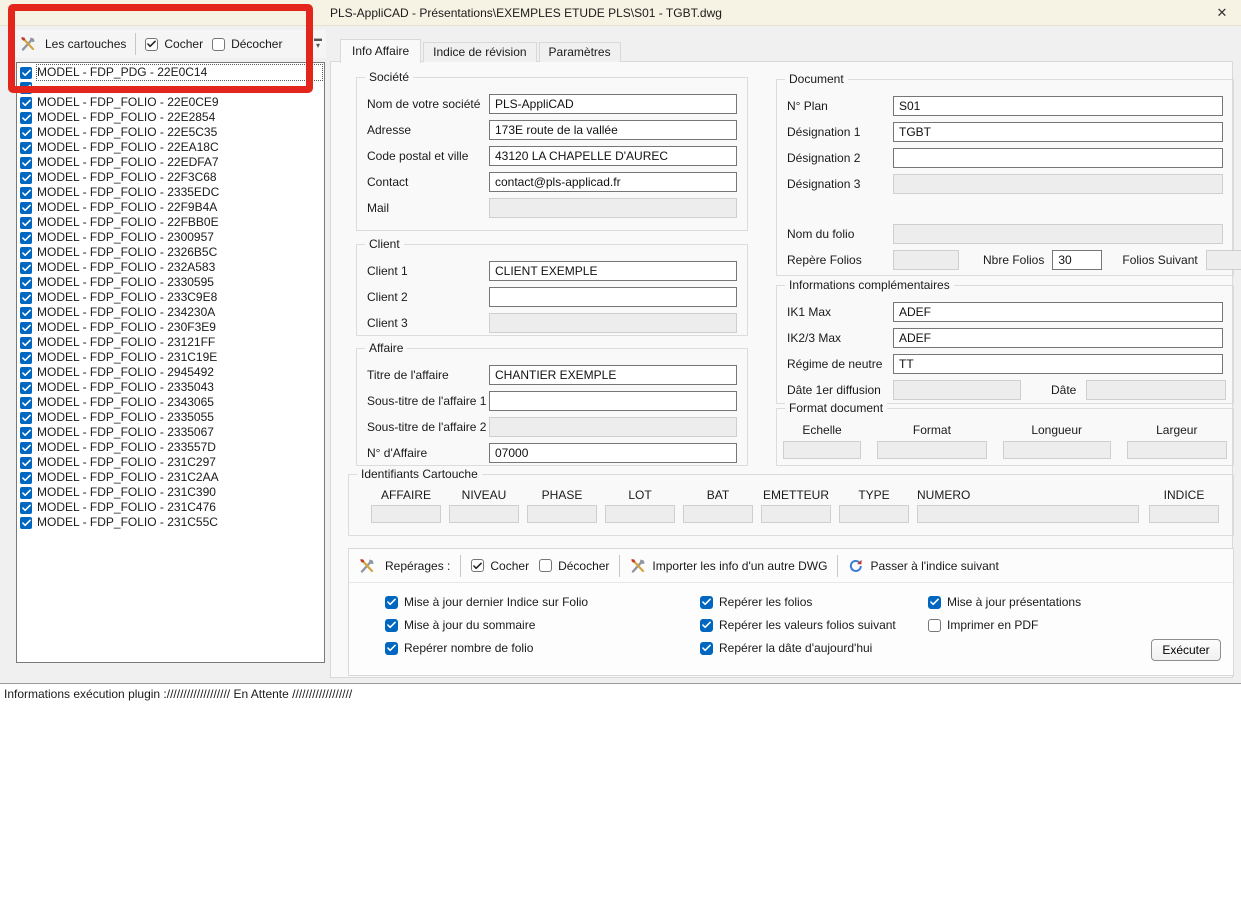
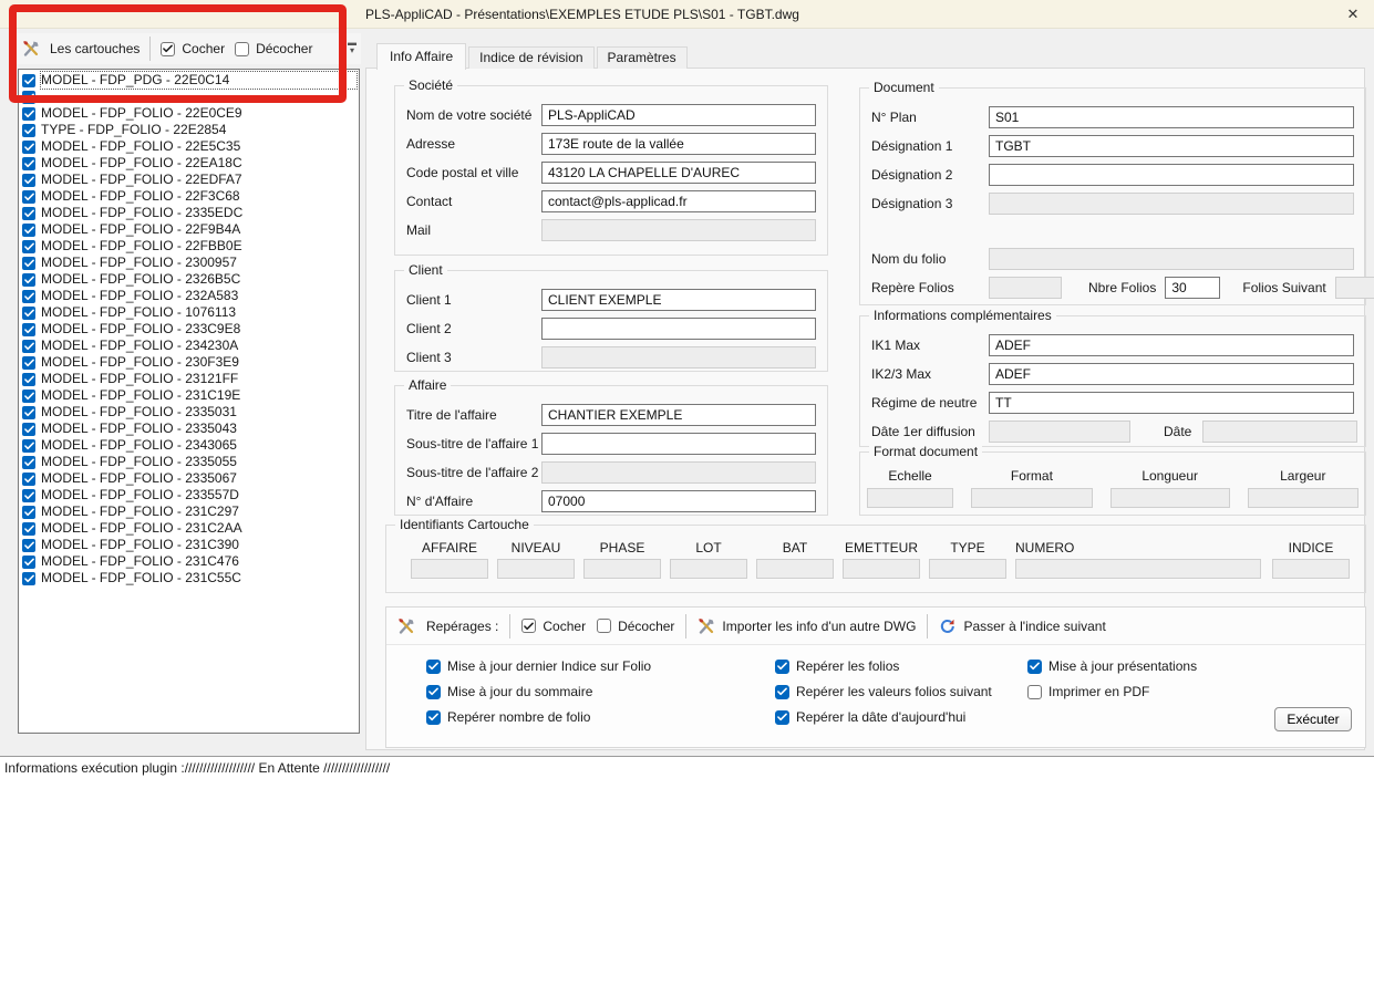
  PLS-AppliCAD - Présentations\EXEMPLES ETUDE PLS\S01 - TGBT.dwg
  ✕
  Les cartouches
  Cocher
  Décocher
  ▬
  ▾
  MODEL - FDP_PDG - 22E0C14
  MODEL - FDP_FOLIO - 22E0CE9
- MODEL - FDP_FOLIO - 22E2854
+ TYPE - FDP_FOLIO - 22E2854
  MODEL - FDP_FOLIO - 22E5C35
  MODEL - FDP_FOLIO - 22EA18C
  MODEL - FDP_FOLIO - 22EDFA7
  MODEL - FDP_FOLIO - 22F3C68
  MODEL - FDP_FOLIO - 2335EDC
  MODEL - FDP_FOLIO - 22F9B4A
  MODEL - FDP_FOLIO - 22FBB0E
  MODEL - FDP_FOLIO - 2300957
  MODEL - FDP_FOLIO - 2326B5C
  MODEL - FDP_FOLIO - 232A583
- MODEL - FDP_FOLIO - 2330595
+ MODEL - FDP_FOLIO - 1076113
  MODEL - FDP_FOLIO - 233C9E8
  MODEL - FDP_FOLIO - 234230A
  MODEL - FDP_FOLIO - 230F3E9
  MODEL - FDP_FOLIO - 23121FF
  MODEL - FDP_FOLIO - 231C19E
- MODEL - FDP_FOLIO - 2945492
+ MODEL - FDP_FOLIO - 2335031
  MODEL - FDP_FOLIO - 2335043
  MODEL - FDP_FOLIO - 2343065
  MODEL - FDP_FOLIO - 2335055
  MODEL - FDP_FOLIO - 2335067
  MODEL - FDP_FOLIO - 233557D
  MODEL - FDP_FOLIO - 231C297
  MODEL - FDP_FOLIO - 231C2AA
  MODEL - FDP_FOLIO - 231C390
  MODEL - FDP_FOLIO - 231C476
  MODEL - FDP_FOLIO - 231C55C
  Info Affaire
  Indice de révision
  Paramètres
  Société
  Nom de votre société
  PLS-AppliCAD
  Adresse
  173E route de la vallée
  Code postal et ville
  43120 LA CHAPELLE D'AUREC
  Contact
  contact@pls-applicad.fr
  Mail
  Client
  Client 1
  CLIENT EXEMPLE
  Client 2
  Client 3
  Affaire
  Titre de l'affaire
  CHANTIER EXEMPLE
  Sous-titre de l'affaire 1
  Sous-titre de l'affaire 2
  N° d'Affaire
  07000
  Document
  N° Plan
  S01
  Désignation 1
  TGBT
  Désignation 2
  Désignation 3
  Nom du folio
  Repère Folios
  Nbre Folios
  30
  Folios Suivant
  Informations complémentaires
  IK1 Max
  ADEF
  IK2/3 Max
  ADEF
  Régime de neutre
  TT
  Dâte 1er diffusion
  Dâte
  Format document
  Echelle
  Format
  Longueur
  Largeur
  Identifiants Cartouche
  AFFAIRE
  NIVEAU
  PHASE
  LOT
  BAT
  EMETTEUR
  TYPE
  NUMERO
  INDICE
  Repérages :
  Cocher
  Décocher
  Importer les info d'un autre DWG
  Passer à l'indice suivant
  Mise à jour dernier Indice sur Folio
  Mise à jour du sommaire
  Repérer nombre de folio
  Repérer les folios
  Repérer les valeurs folios suivant
  Repérer la dâte d'aujourd'hui
  Mise à jour présentations
  Imprimer en PDF
  Exécuter
  Informations exécution plugin ://///////////////// En Attente //////////////////
